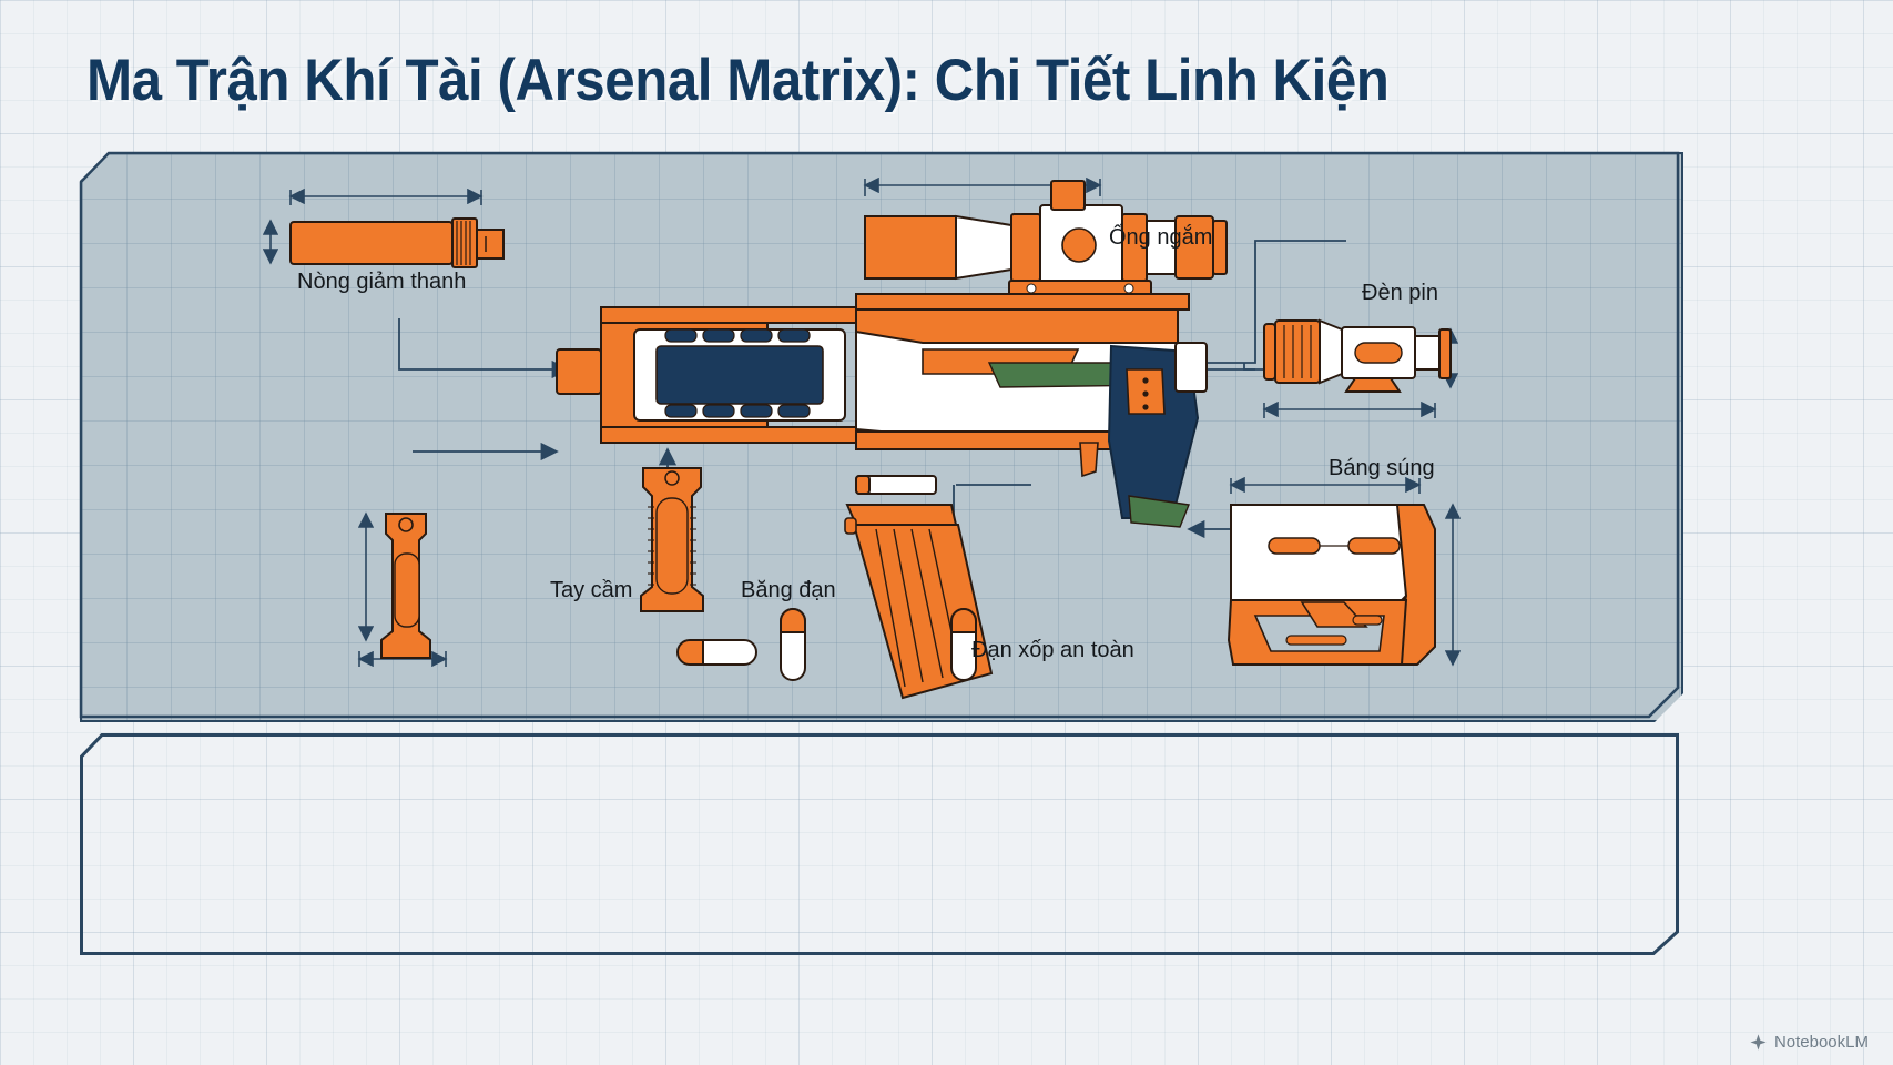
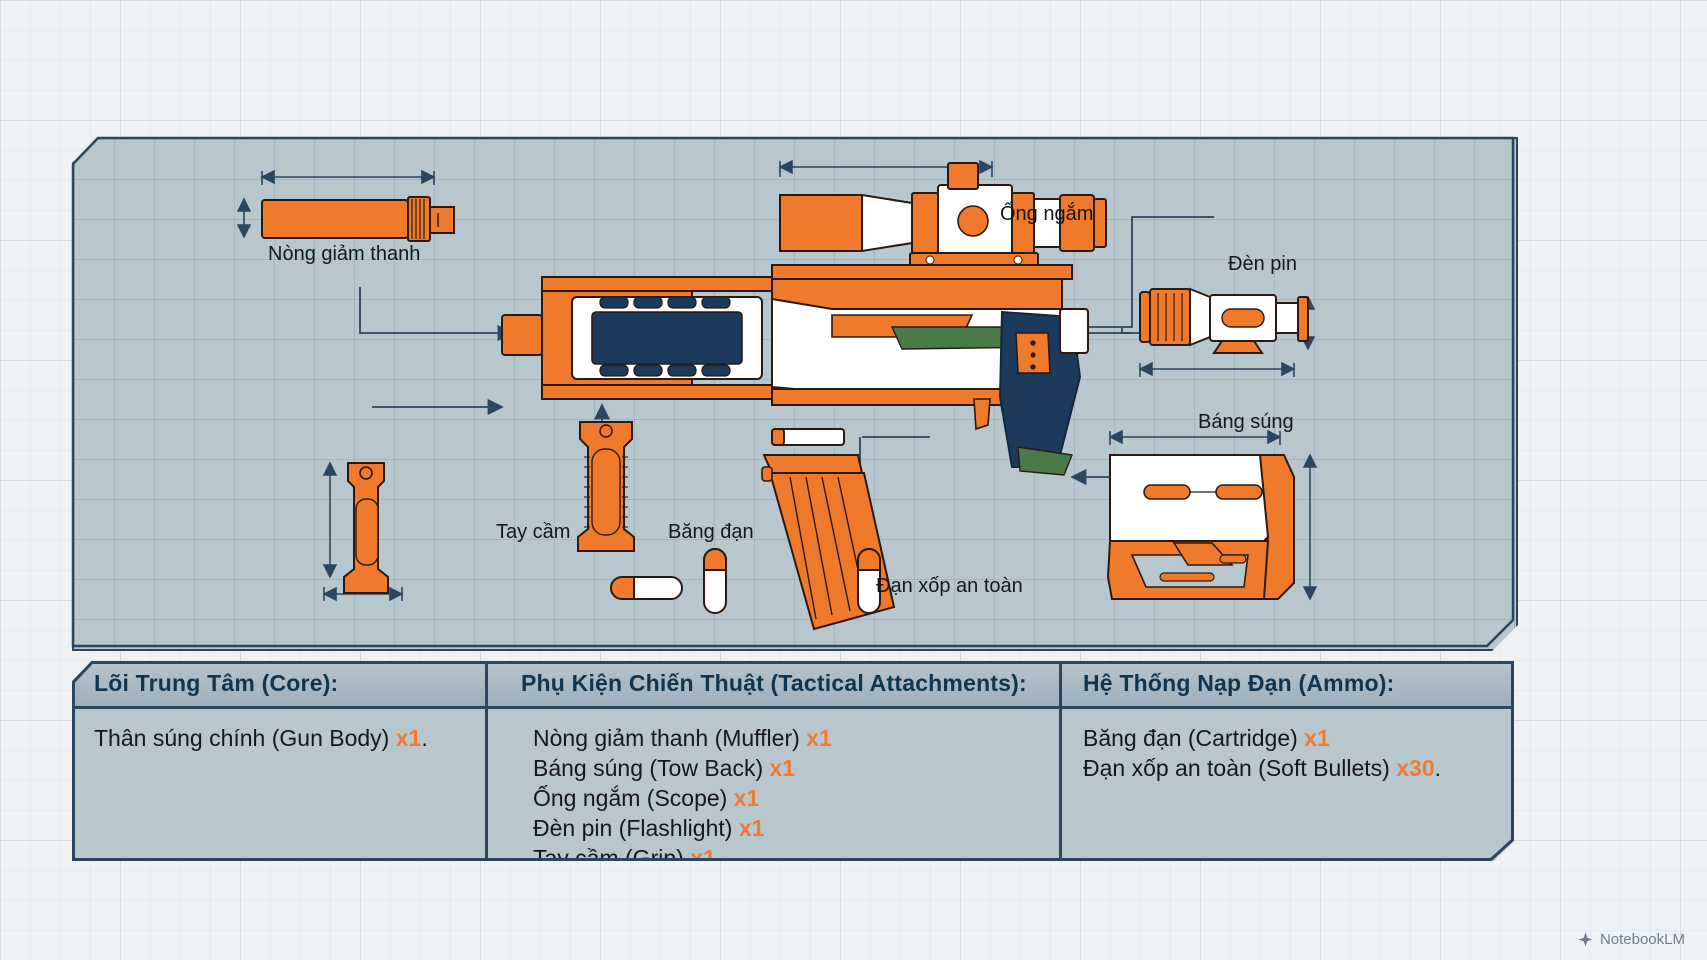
- Ma Trận Khí Tài (Arsenal Matrix): Chi Tiết Linh Kiện
  Nòng giảm thanh
  Ống ngắm
  Đèn pin
  Báng súng
  Tay cầm
  Băng đạn
  Đạn xốp an toàn
+ Lõi Trung Tâm (Core):
+ Thân súng chính (Gun Body) x1.
+ Phụ Kiện Chiến Thuật (Tactical Attachments):
+ Nòng giảm thanh (Muffler) x1
+ Báng súng (Tow Back) x1
+ Ống ngắm (Scope) x1
+ Đèn pin (Flashlight) x1
+ Hệ Thống Nạp Đạn (Ammo):
+ Băng đạn (Cartridge) x1
+ Đạn xốp an toàn (Soft Bullets) x30.
  NotebookLM
